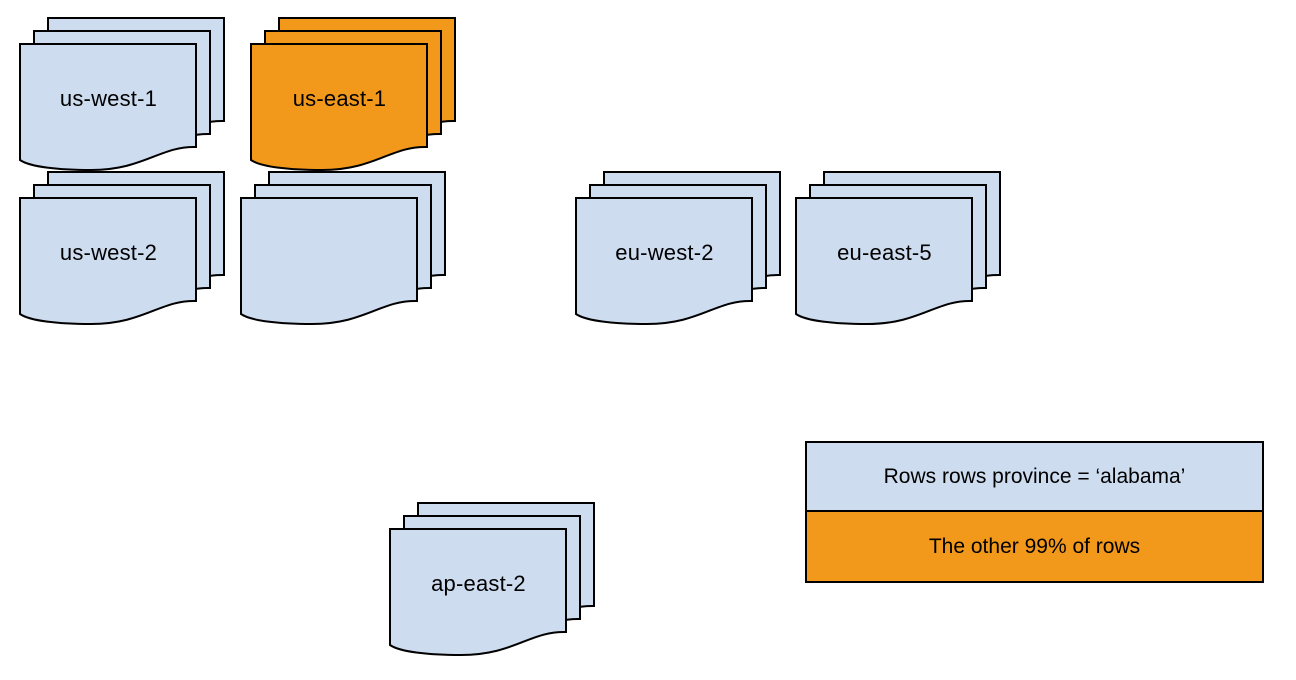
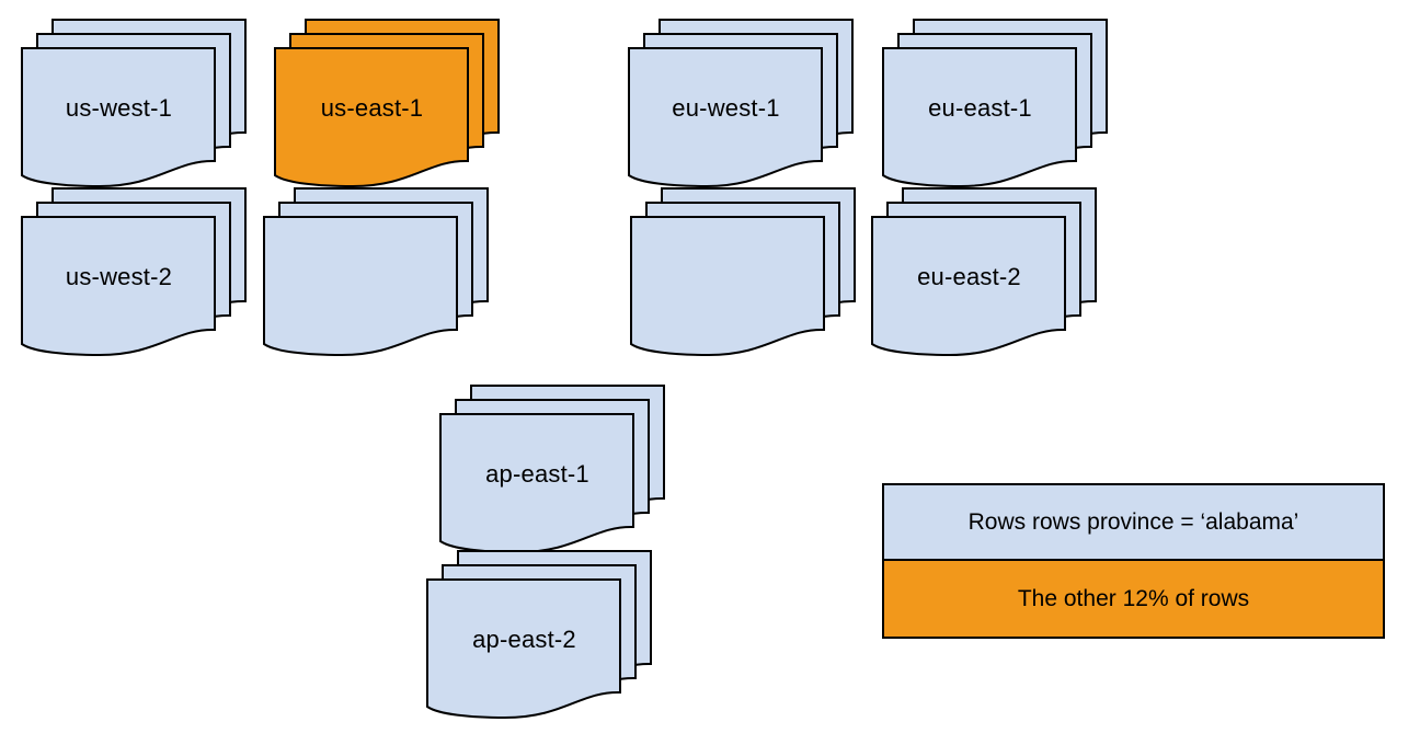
  us-west-1
  us-east-1
+ eu-west-1
+ eu-east-1
  us-west-2
- eu-west-2
- eu-east-5
+ eu-east-2
+ ap-east-1
  ap-east-2
  Rows rows province = ‘alabama’
- The other 99% of rows
+ The other 12% of rows
